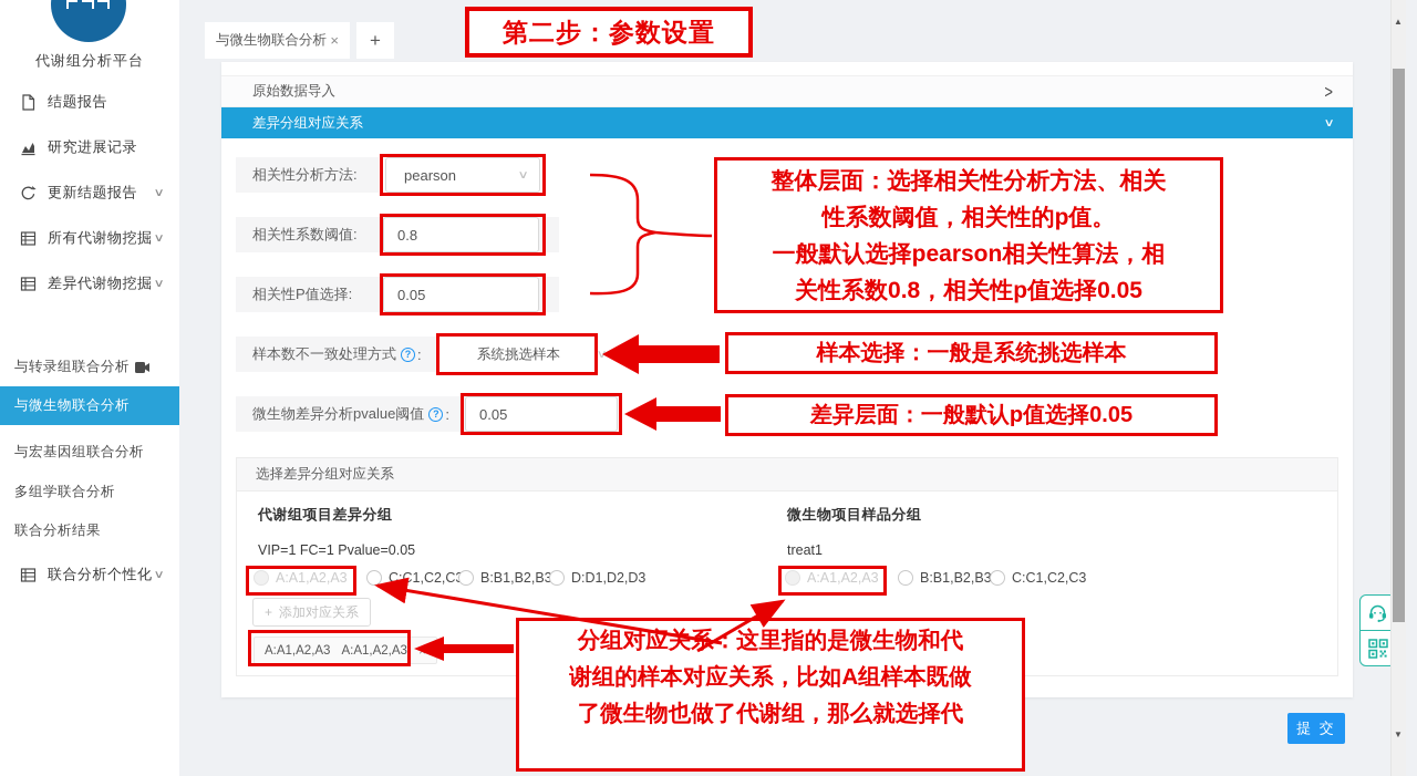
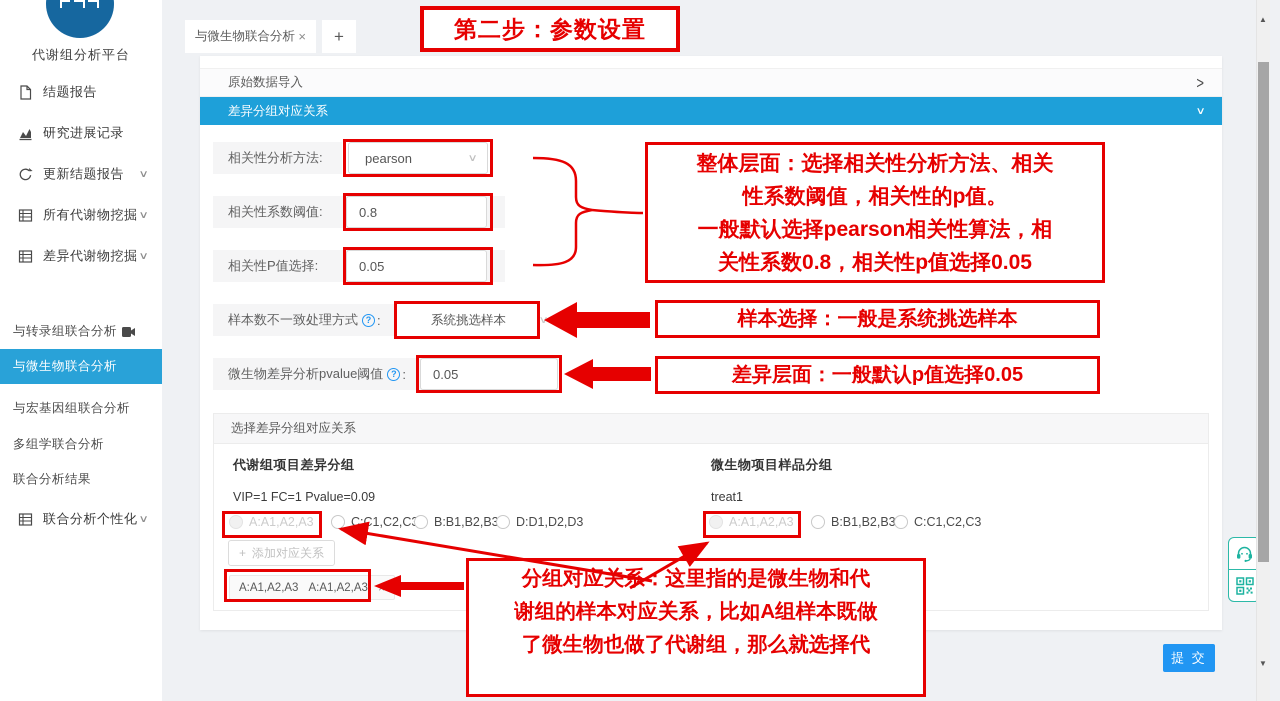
  代谢组分析平台
  结题报告
  研究进展记录
  更新结题报告
  ∨
  所有代谢物挖掘
  ∨
  差异代谢物挖掘
  ∨
  与转录组联合分析
  与微生物联合分析
  与宏基因组联合分析
  多组学联合分析
  联合分析结果
  联合分析个性化
  ∨
  与微生物联合分析
  ×
  +
  原始数据导入
  >
  差异分组对应关系
  ∨
  相关性分析方法:
  pearson
  ∨
  相关性系数阈值:
  0.8
  相关性P值选择:
  0.05
  样本数不一致处理方式
  ?
  :
  系统挑选样本
  ∨
  微生物差异分析pvalue阈值
  ?
  :
  0.05
  选择差异分组对应关系
  代谢组项目差异分组
  微生物项目样品分组
- VIP=1 FC=1 Pvalue=0.05
+ VIP=1 FC=1 Pvalue=0.09
  treat1
  A:A1,A2,A3
  C:C1,C2,C
  B:B1,B2,B
  D:D1,D2,D3
  A:A1,A2,A3
  B:B1,B2,B3
  C:C1,C2,C3
  +
  添加对应关系
  A:A1,A2,A3
  A:A1,A2,A3
  提 交
  ▲
  ▼
  第二步：参数设置
  整体层面：选择相关性分析方法、相关
  性系数阈值，相关性的p值。
  一般默认选择pearson相关性算法，相
  关性系数0.8，相关性p值选择0.05
  样本选择：一般是系统挑选样本
  差异层面：一般默认p值选择0.05
  分组对应关：这里指的是微生物和代
  谢组的样本对应关系，比如A组样本既做
  了微生物也做了代谢组，那么就选择代
